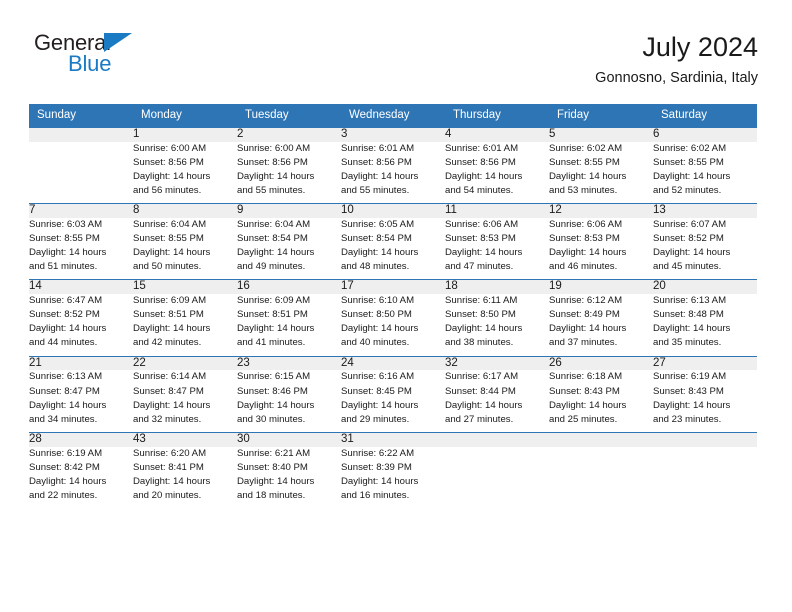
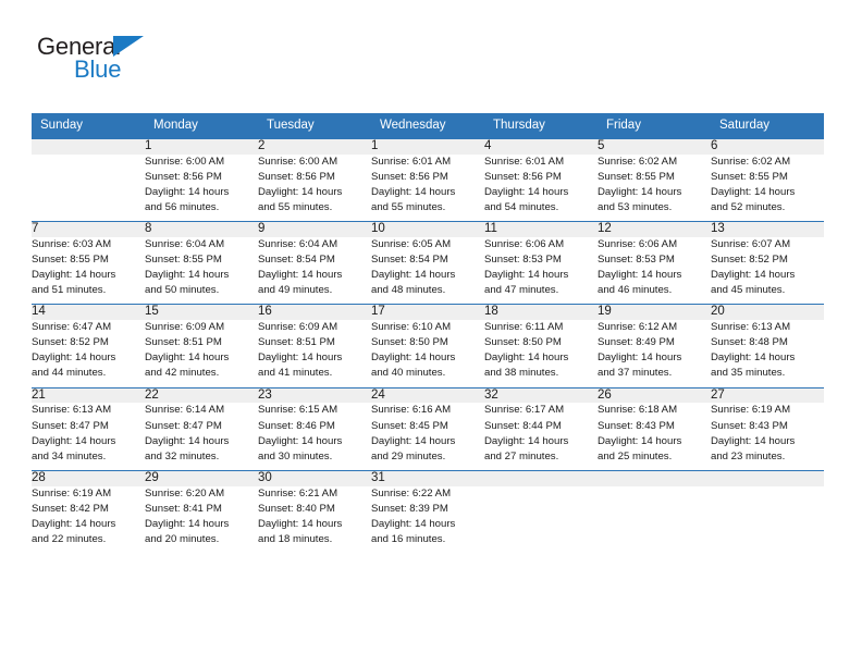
  General
  Blue
- July 2024
- Gonnosno, Sardinia, Italy
  Sunday	Monday	Tuesday	Wednesday	Thursday	Friday	Saturday
- 	1	2	3	4	5	6
+ 	1	2	1	4	5	6
  	Sunrise: 6:00 AMSunset: 8:56 PMDaylight: 14 hoursand 56 minutes.	Sunrise: 6:00 AMSunset: 8:56 PMDaylight: 14 hoursand 55 minutes.	Sunrise: 6:01 AMSunset: 8:56 PMDaylight: 14 hoursand 55 minutes.	Sunrise: 6:01 AMSunset: 8:56 PMDaylight: 14 hoursand 54 minutes.	Sunrise: 6:02 AMSunset: 8:55 PMDaylight: 14 hoursand 53 minutes.	Sunrise: 6:02 AMSunset: 8:55 PMDaylight: 14 hoursand 52 minutes.
  7	8	9	10	11	12	13
  Sunrise: 6:03 AMSunset: 8:55 PMDaylight: 14 hoursand 51 minutes.	Sunrise: 6:04 AMSunset: 8:55 PMDaylight: 14 hoursand 50 minutes.	Sunrise: 6:04 AMSunset: 8:54 PMDaylight: 14 hoursand 49 minutes.	Sunrise: 6:05 AMSunset: 8:54 PMDaylight: 14 hoursand 48 minutes.	Sunrise: 6:06 AMSunset: 8:53 PMDaylight: 14 hoursand 47 minutes.	Sunrise: 6:06 AMSunset: 8:53 PMDaylight: 14 hoursand 46 minutes.	Sunrise: 6:07 AMSunset: 8:52 PMDaylight: 14 hoursand 45 minutes.
  14	15	16	17	18	19	20
  Sunrise: 6:47 AMSunset: 8:52 PMDaylight: 14 hoursand 44 minutes.	Sunrise: 6:09 AMSunset: 8:51 PMDaylight: 14 hoursand 42 minutes.	Sunrise: 6:09 AMSunset: 8:51 PMDaylight: 14 hoursand 41 minutes.	Sunrise: 6:10 AMSunset: 8:50 PMDaylight: 14 hoursand 40 minutes.	Sunrise: 6:11 AMSunset: 8:50 PMDaylight: 14 hoursand 38 minutes.	Sunrise: 6:12 AMSunset: 8:49 PMDaylight: 14 hoursand 37 minutes.	Sunrise: 6:13 AMSunset: 8:48 PMDaylight: 14 hoursand 35 minutes.
  21	22	23	24	32	26	27
  Sunrise: 6:13 AMSunset: 8:47 PMDaylight: 14 hoursand 34 minutes.	Sunrise: 6:14 AMSunset: 8:47 PMDaylight: 14 hoursand 32 minutes.	Sunrise: 6:15 AMSunset: 8:46 PMDaylight: 14 hoursand 30 minutes.	Sunrise: 6:16 AMSunset: 8:45 PMDaylight: 14 hoursand 29 minutes.	Sunrise: 6:17 AMSunset: 8:44 PMDaylight: 14 hoursand 27 minutes.	Sunrise: 6:18 AMSunset: 8:43 PMDaylight: 14 hoursand 25 minutes.	Sunrise: 6:19 AMSunset: 8:43 PMDaylight: 14 hoursand 23 minutes.
- 28	43	30	31
+ 28	29	30	31
  Sunrise: 6:19 AMSunset: 8:42 PMDaylight: 14 hoursand 22 minutes.	Sunrise: 6:20 AMSunset: 8:41 PMDaylight: 14 hoursand 20 minutes.	Sunrise: 6:21 AMSunset: 8:40 PMDaylight: 14 hoursand 18 minutes.	Sunrise: 6:22 AMSunset: 8:39 PMDaylight: 14 hoursand 16 minutes.
